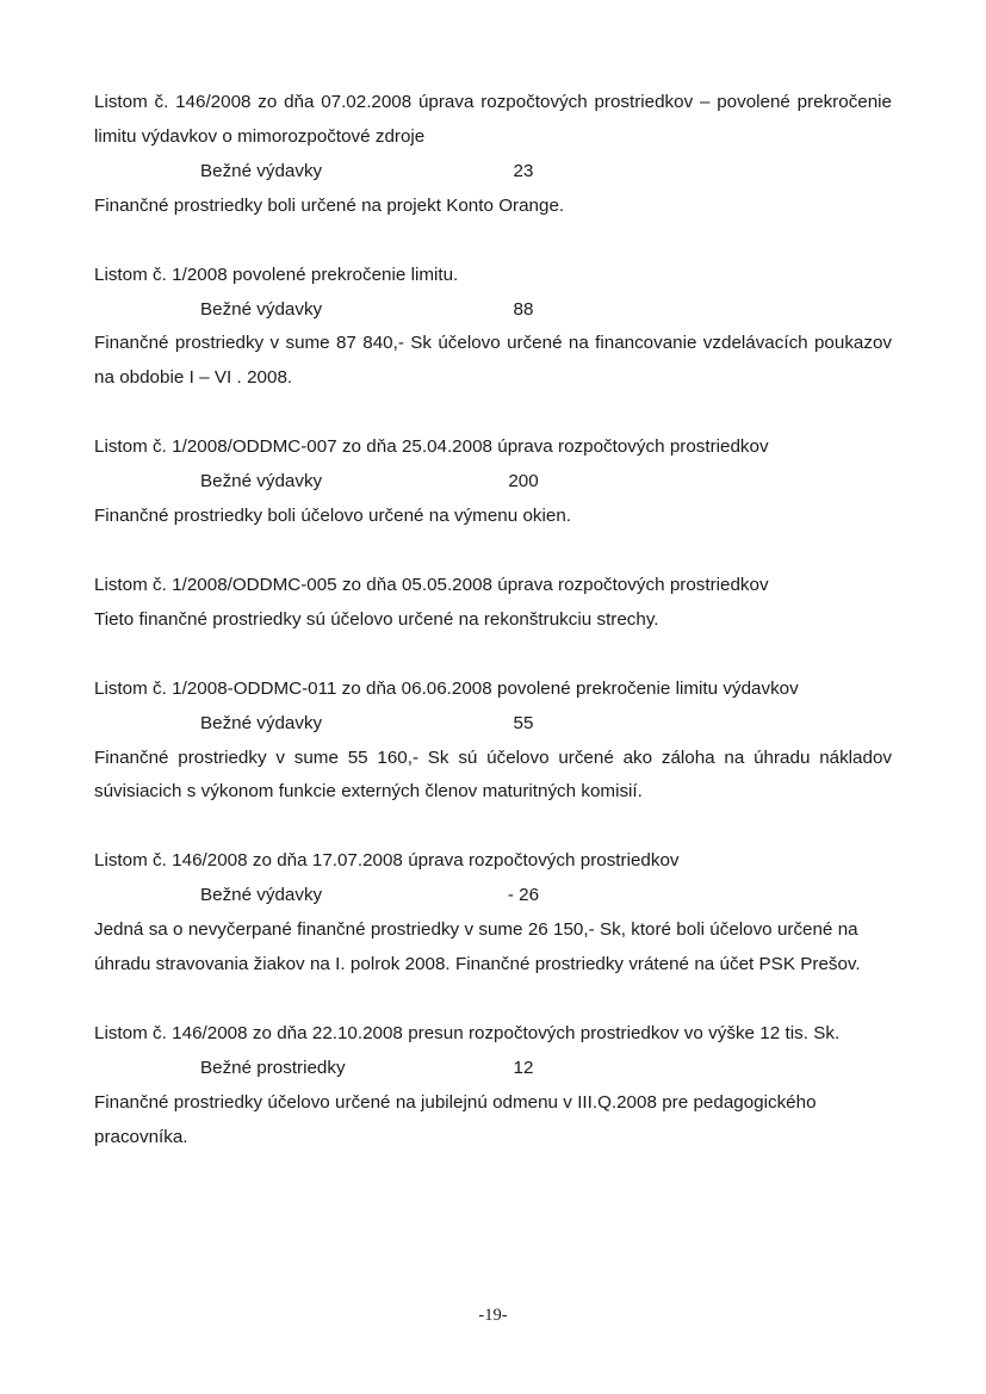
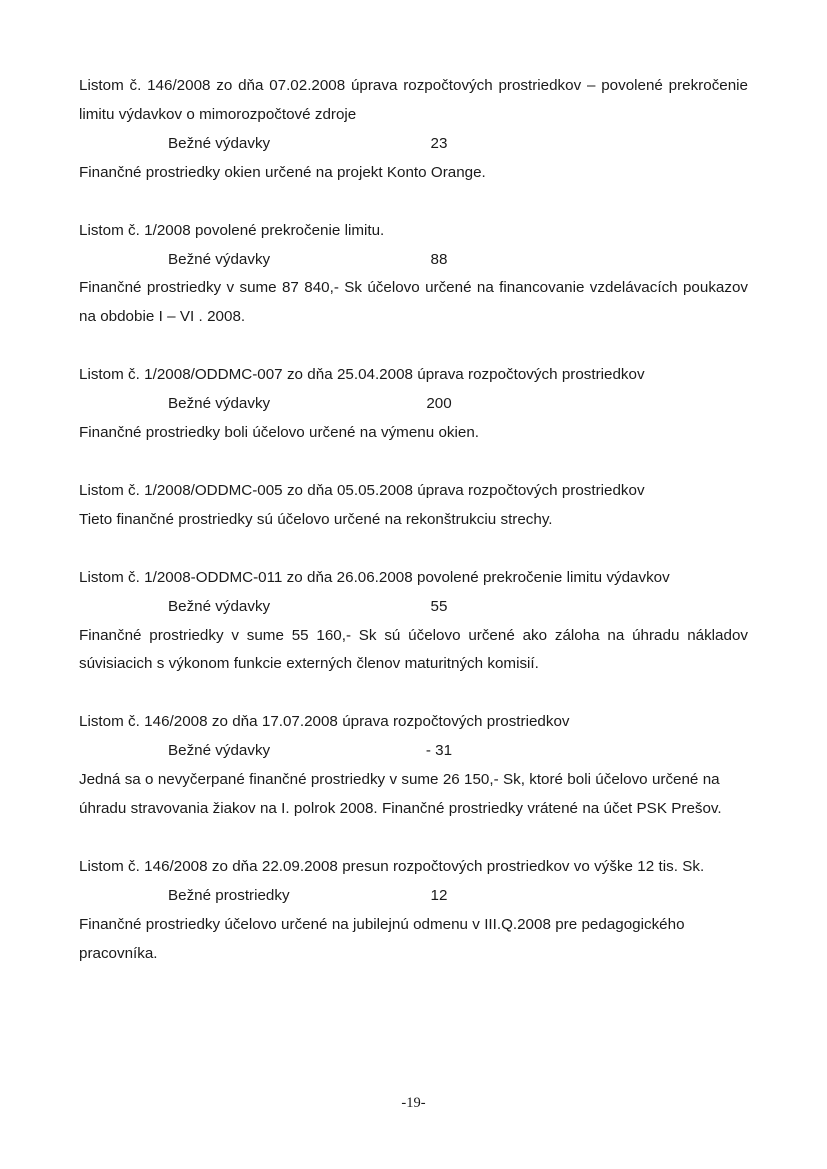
  Listom č. 146/2008 zo dňa 07.02.2008 úprava rozpočtových prostriedkov – povolené prekročenie limitu výdavkov o mimorozpočtové zdroje
  Bežné výdavky
  23
- Finančné prostriedky boli určené na projekt Konto Orange.
+ Finančné prostriedky okien určené na projekt Konto Orange.
  Listom č. 1/2008 povolené prekročenie limitu.
  Bežné výdavky
  88
  Finančné prostriedky v sume 87 840,- Sk účelovo určené na financovanie vzdelávacích poukazov na obdobie I – VI . 2008.
  Listom č. 1/2008/ODDMC-007 zo dňa 25.04.2008 úprava rozpočtových prostriedkov
  Bežné výdavky
  200
  Finančné prostriedky boli účelovo určené na výmenu okien.
  Listom č. 1/2008/ODDMC-005 zo dňa 05.05.2008 úprava rozpočtových prostriedkov
  Tieto finančné prostriedky sú účelovo určené na rekonštrukciu strechy.
- Listom č. 1/2008-ODDMC-011 zo dňa 06.06.2008 povolené prekročenie limitu výdavkov
+ Listom č. 1/2008-ODDMC-011 zo dňa 26.06.2008 povolené prekročenie limitu výdavkov
  Bežné výdavky
  55
  Finančné prostriedky v sume 55 160,- Sk sú účelovo určené ako záloha na úhradu nákladov súvisiacich s výkonom funkcie externých členov maturitných komisií.
  Listom č. 146/2008 zo dňa 17.07.2008 úprava rozpočtových prostriedkov
  Bežné výdavky
- - 26
+ - 31
  Jedná sa o nevyčerpané finančné prostriedky v sume 26 150,- Sk, ktoré boli účelovo určené na úhradu stravovania žiakov na I. polrok 2008. Finančné prostriedky vrátené na účet PSK Prešov.
- Listom č. 146/2008 zo dňa 22.10.2008 presun rozpočtových prostriedkov vo výške 12 tis. Sk.
+ Listom č. 146/2008 zo dňa 22.09.2008 presun rozpočtových prostriedkov vo výške 12 tis. Sk.
  Bežné prostriedky
  12
  Finančné prostriedky účelovo určené na jubilejnú odmenu v III.Q.2008 pre pedagogického pracovníka.
  -19-
